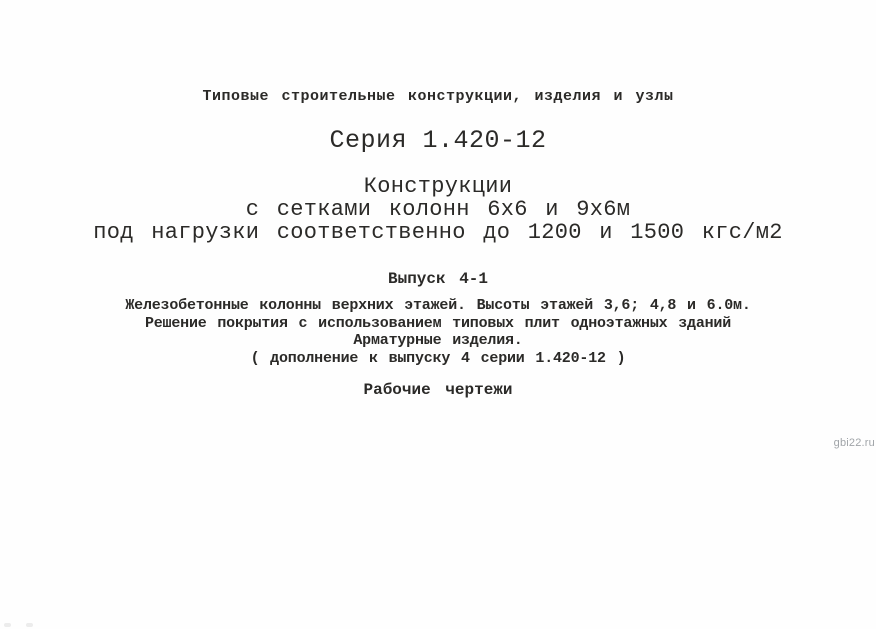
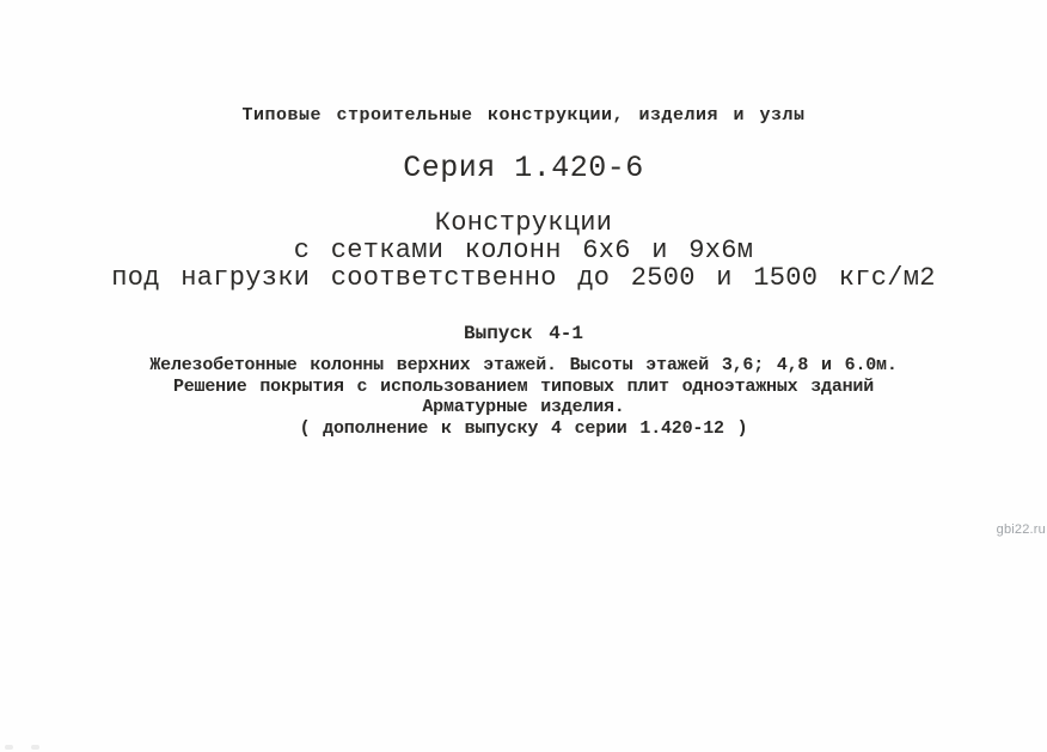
  Типовые строительные конструкции, изделия и узлы
- Серия 1.420-12
+ Серия 1.420-6
  Конструкции
  с сетками колонн 6х6 и 9х6м
- под нагрузки соответственно до 1200 и 1500 кгс/м2
+ под нагрузки соответственно до 2500 и 1500 кгс/м2
  Выпуск 4-1
  Железобетонные колонны верхних этажей. Высоты этажей 3,6; 4,8 и 6.0м.
  Решение покрытия с использованием типовых плит одноэтажных зданий
  Арматурные изделия.
  ( дополнение к выпуску 4 серии 1.420-12 )
- Рабочие чертежи
  gbi22.ru
